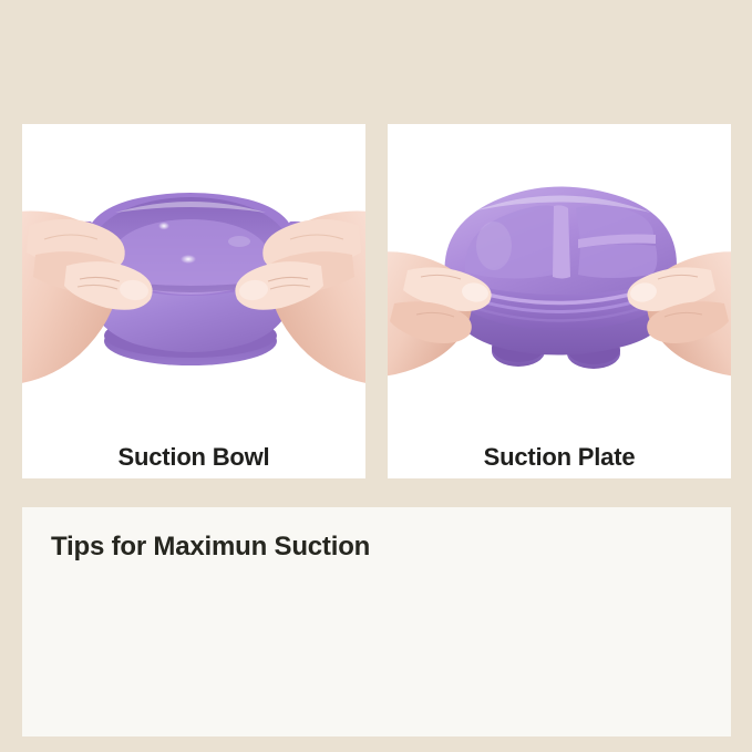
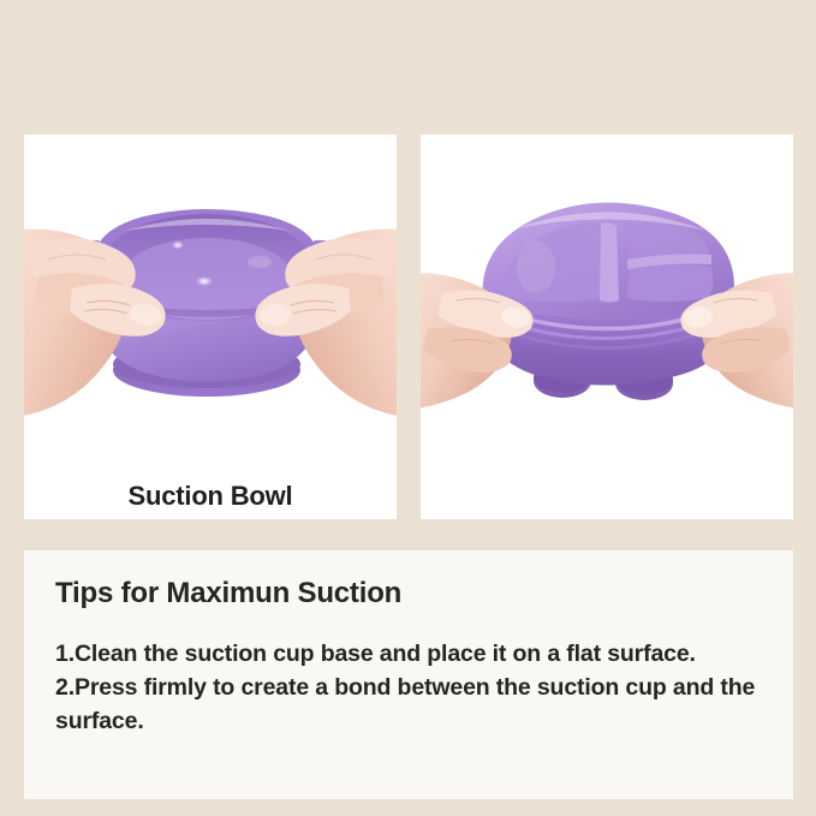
  Suction Bowl
- Suction Plate
  Tips for Maximun Suction
+ 1.Clean the suction cup base and place it on a flat surface.
+ 2.Press firmly to create a bond between the suction cup and the surface.
